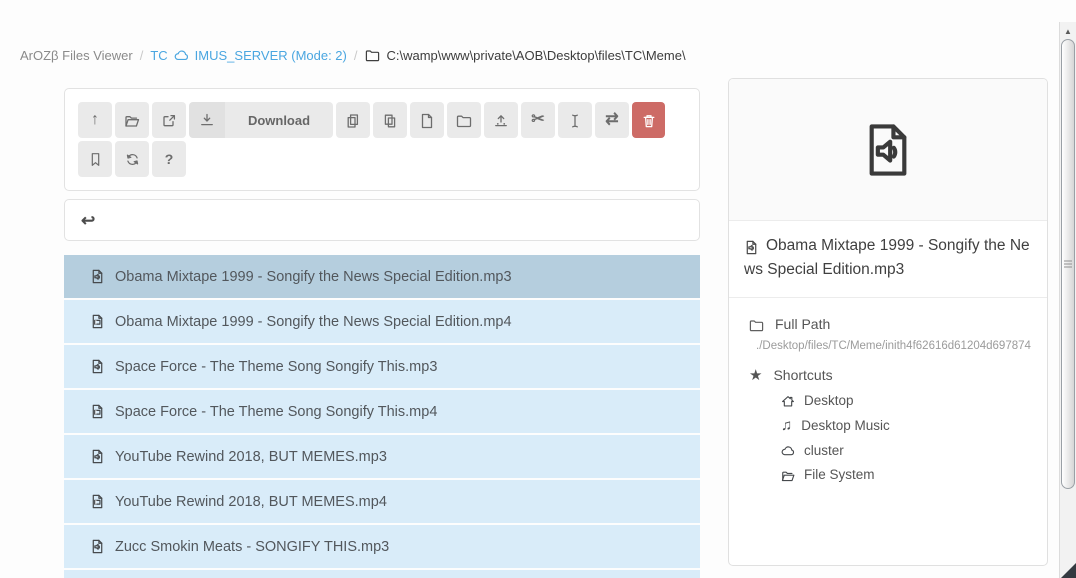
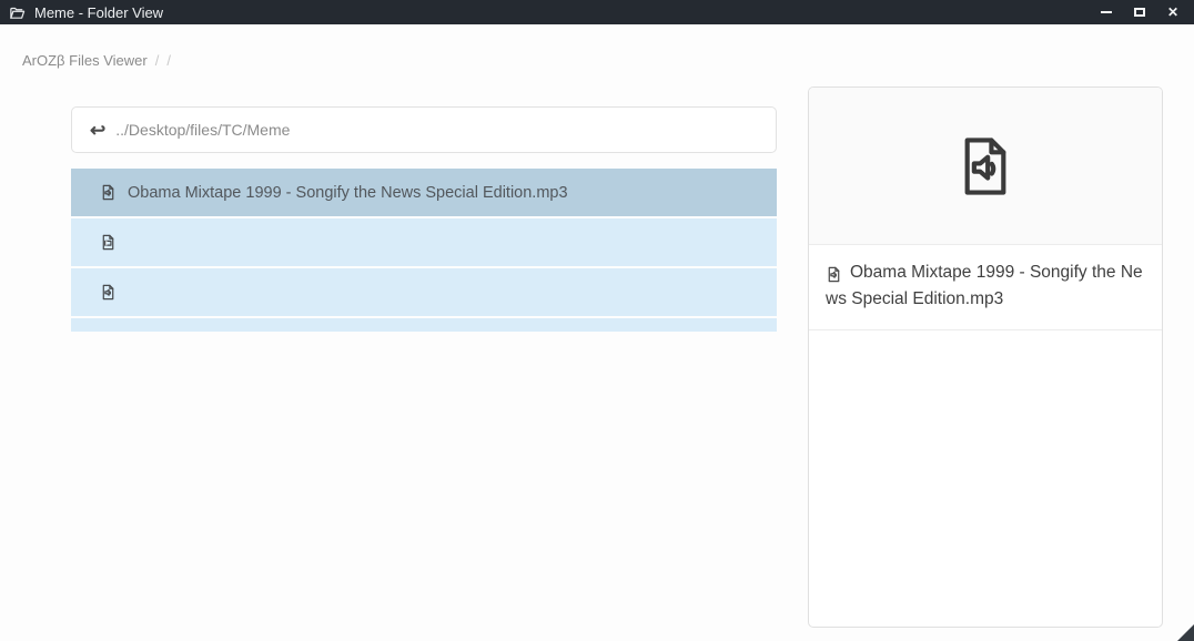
+ Meme - Folder View
+ ✕
  ArOZβ Files Viewer
  /
- TC
- IMUS_SERVER (Mode: 2)
  /
- C:\wamp\www\private\AOB\Desktop\files\TC\Meme\
- ↑
- Download
- ✂
- ⇄
- ?
  ↩
+ ../Desktop/files/TC/Meme
  Obama Mixtape 1999 - Songify the News Special Edition.mp3
- Obama Mixtape 1999 - Songify the News Special Edition.mp4
- Space Force - The Theme Song Songify This.mp3
- Space Force - The Theme Song Songify This.mp4
- YouTube Rewind 2018, BUT MEMES.mp3
- YouTube Rewind 2018, BUT MEMES.mp4
- Zucc Smokin Meats - SONGIFY THIS.mp3
  Obama Mixtape 1999 - Songify the News Special Edition.mp3
- Full Path
- ./Desktop/files/TC/Meme/inith4f62616d61204d697874
- ★
- Shortcuts
- Desktop
- ♫
- Desktop Music
- cluster
- File System
- ▲
